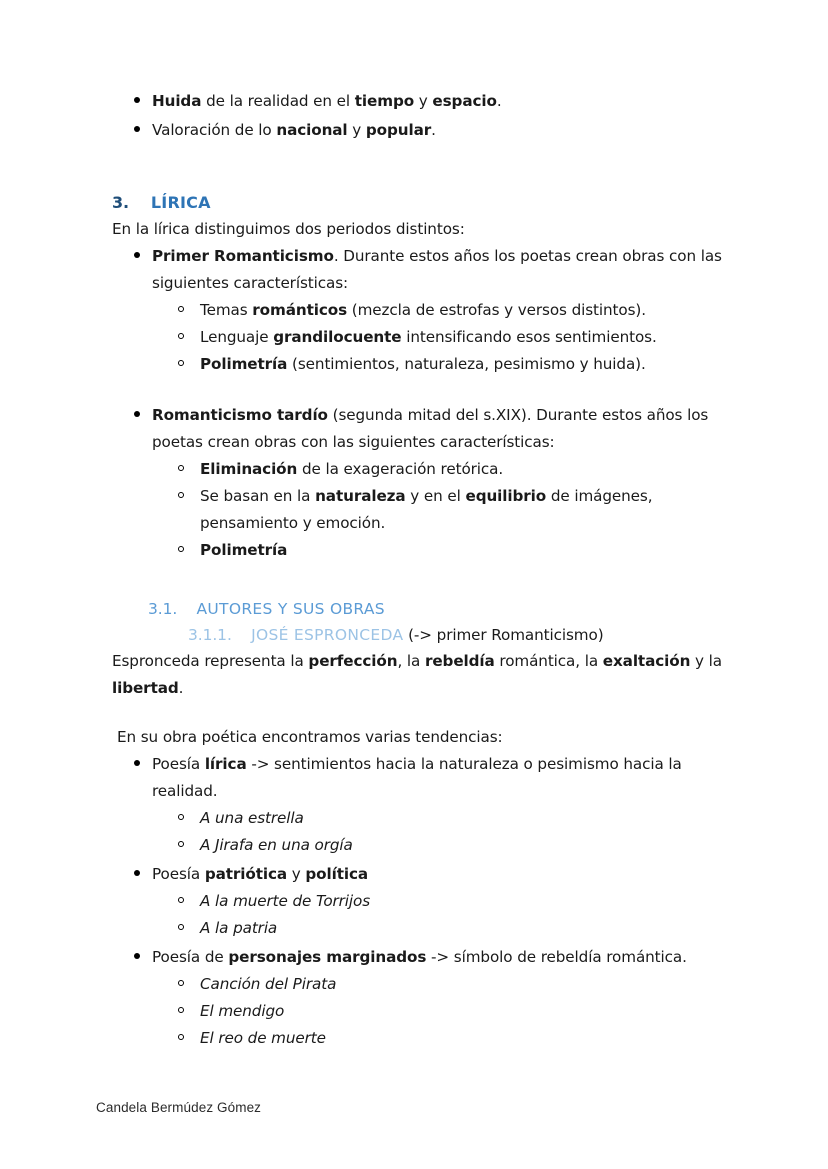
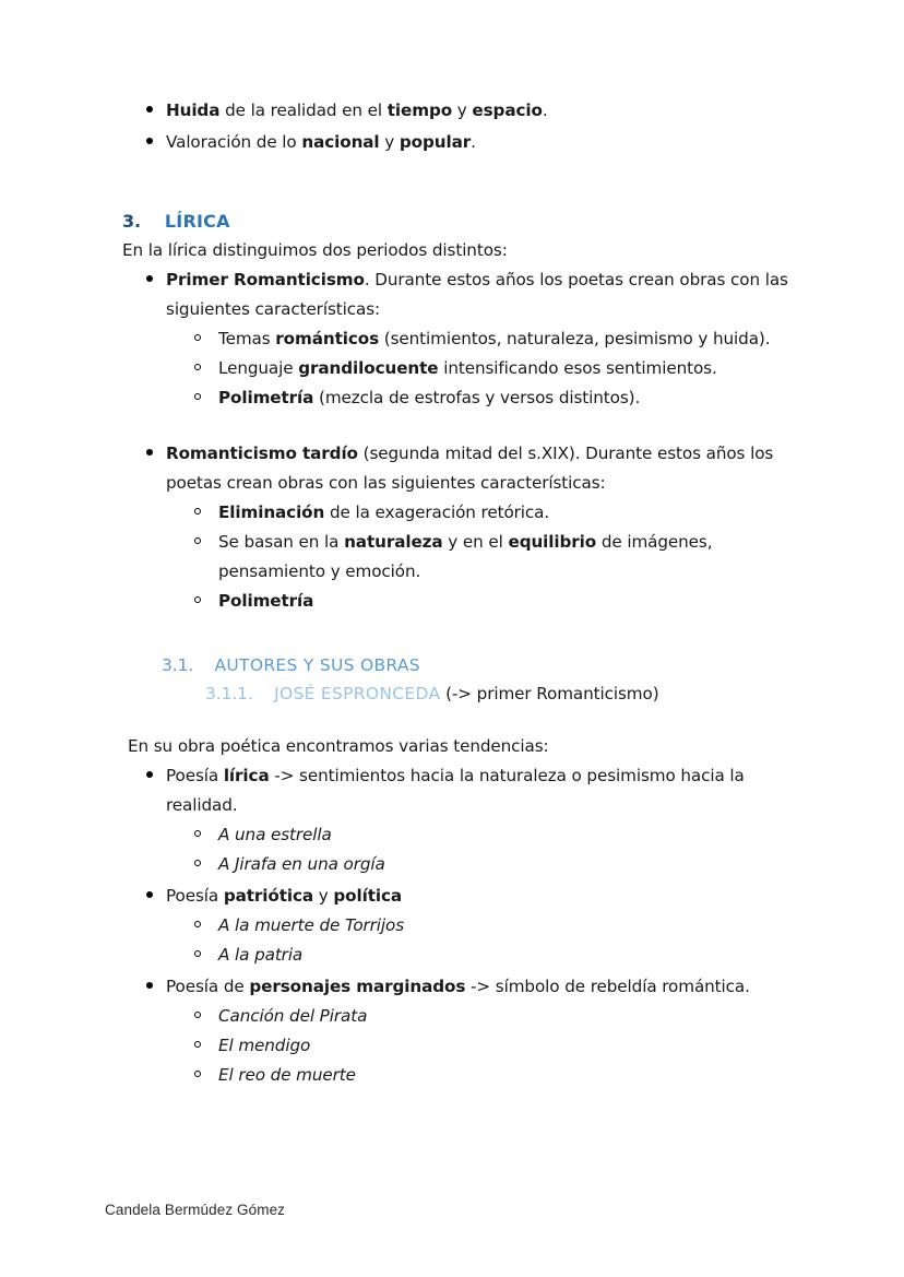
  Huida de la realidad en el tiempo y espacio.
  Valoración de lo nacional y popular.
  3. LÍRICA
  En la lírica distinguimos dos periodos distintos:
  Primer Romanticismo. Durante estos años los poetas crean obras con las siguientes características:
- Temas románticos (mezcla de estrofas y versos distintos).
+ Temas románticos (sentimientos, naturaleza, pesimismo y huida).
  Lenguaje grandilocuente intensificando esos sentimientos.
- Polimetría (sentimientos, naturaleza, pesimismo y huida).
+ Polimetría (mezcla de estrofas y versos distintos).
  Romanticismo tardío (segunda mitad del s.XIX). Durante estos años los poetas crean obras con las siguientes características:
  Eliminación de la exageración retórica.
  Se basan en la naturaleza y en el equilibrio de imágenes, pensamiento y emoción.
  Polimetría
  3.1. AUTORES Y SUS OBRAS
  3.1.1. JOSÉ ESPRONCEDA (-> primer Romanticismo)
- Espronceda representa la perfección, la rebeldía romántica, la exaltación y la libertad.
  En su obra poética encontramos varias tendencias:
  Poesía lírica -> sentimientos hacia la naturaleza o pesimismo hacia la realidad.
  A una estrella
  A Jirafa en una orgía
  Poesía patriótica y política
  A la muerte de Torrijos
  A la patria
  Poesía de personajes marginados -> símbolo de rebeldía romántica.
  Canción del Pirata
  El mendigo
  El reo de muerte
  Candela Bermúdez Gómez
